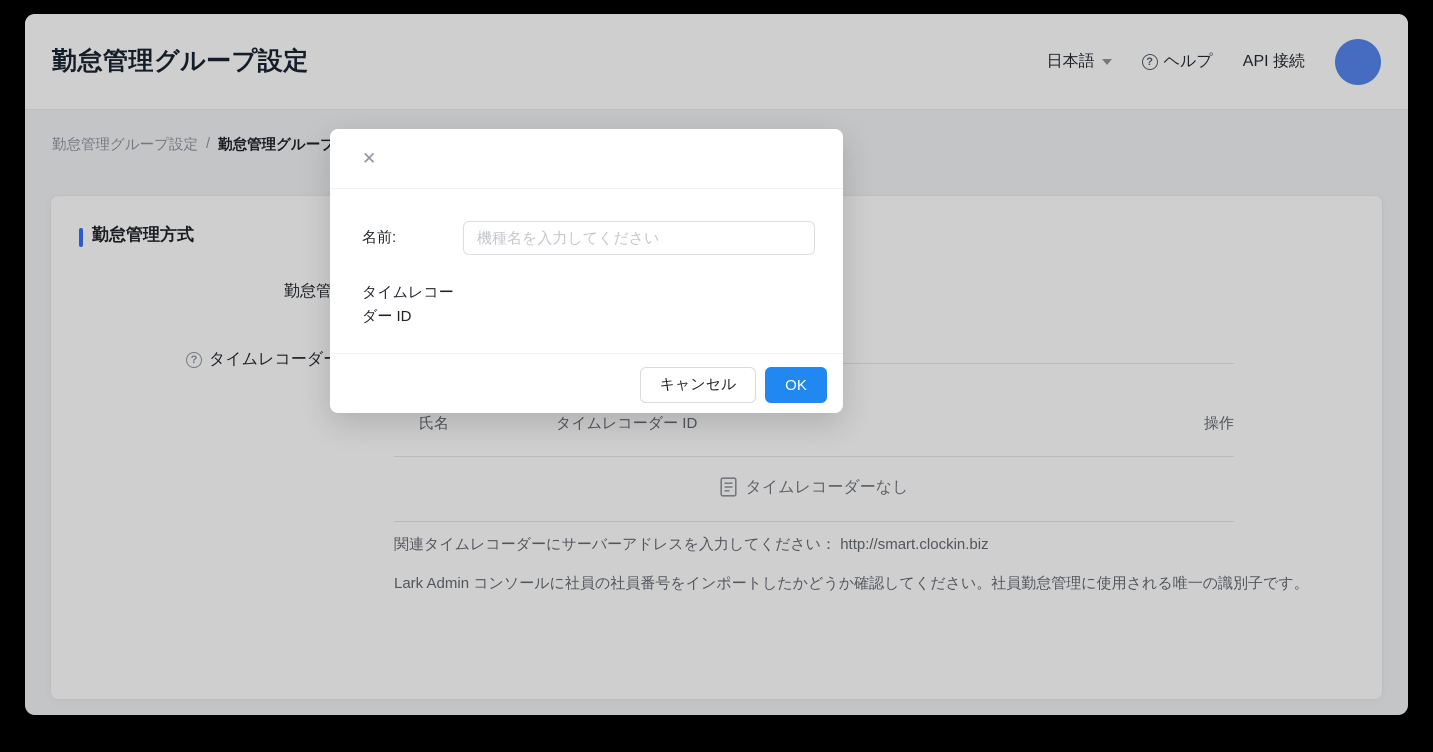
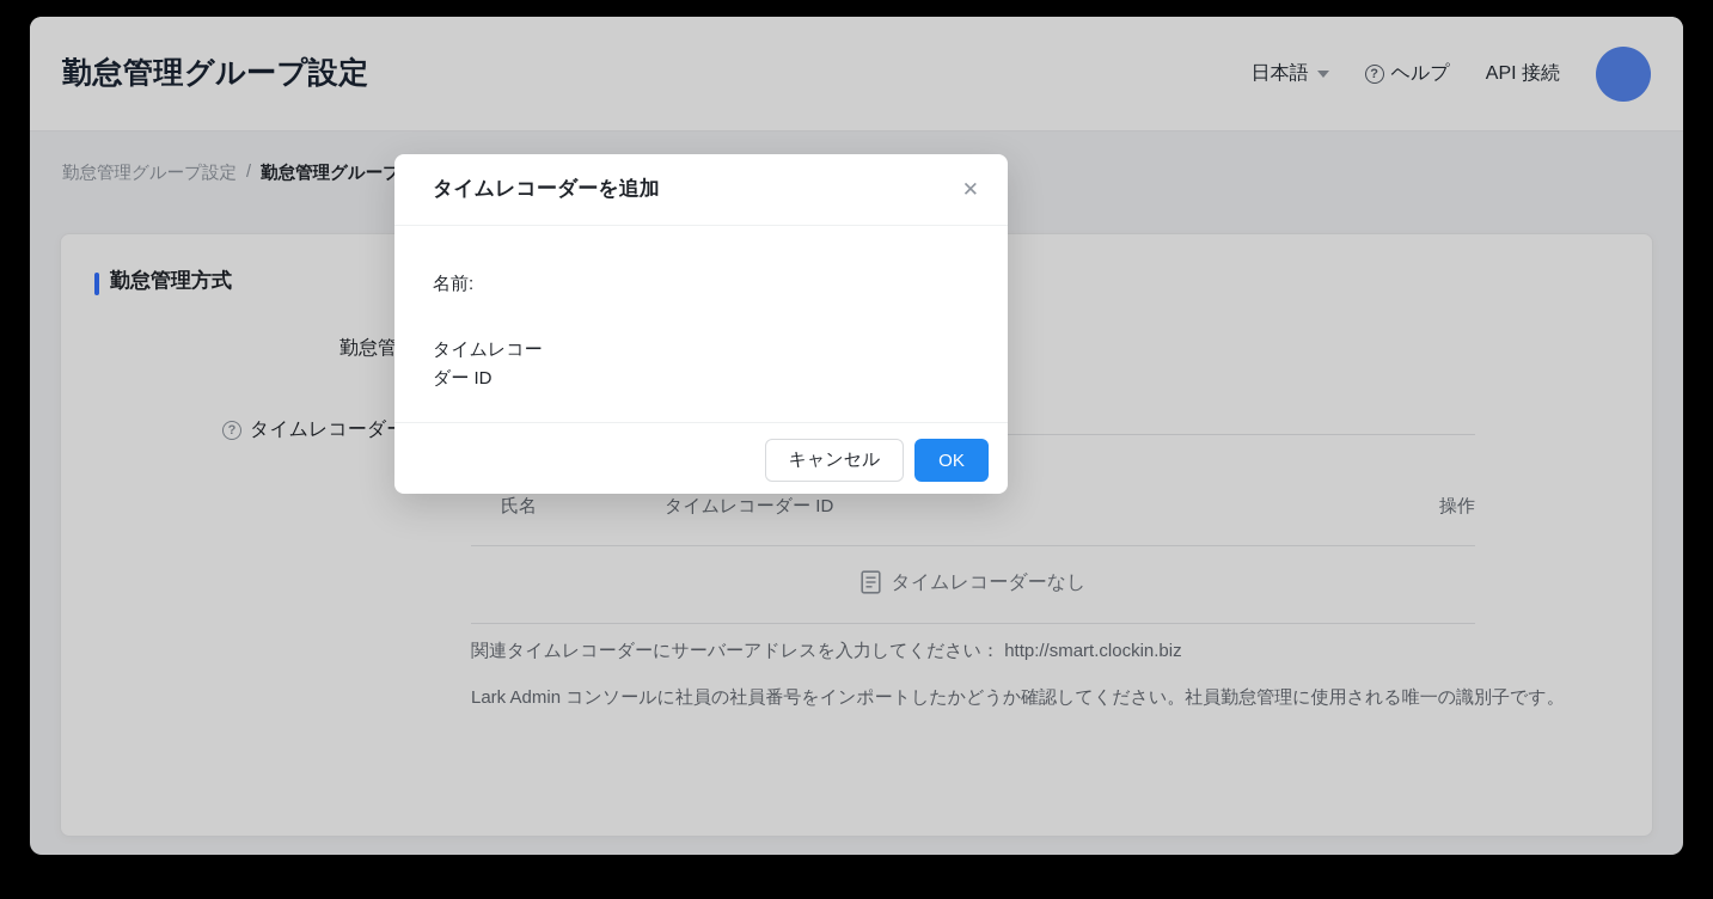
  勤怠管理グループ設定
  日本語
  ?
  ヘルプ
  API 接続
  勤怠管理グループ設定
  /
  勤怠管理グループ
  勤怠管理方式
  ?
  タイムレコーダ
  氏名
  タイムレコーダー ID
  操作
  タイムレコーダーなし
  関連タイムレコーダーにサーバーアドレスを入力してください： http://smart.clockin.biz
  Lark Admin コンソールに社員の社員番号をインポートしたかどうか確認してください。社員勤怠管理に使用される唯一の識別子です。
+ タイムレコーダーを追加
  ✕
  名前:
- 機種名を入力してください
  タイムレコーダー ID
  キャンセル
  OK
